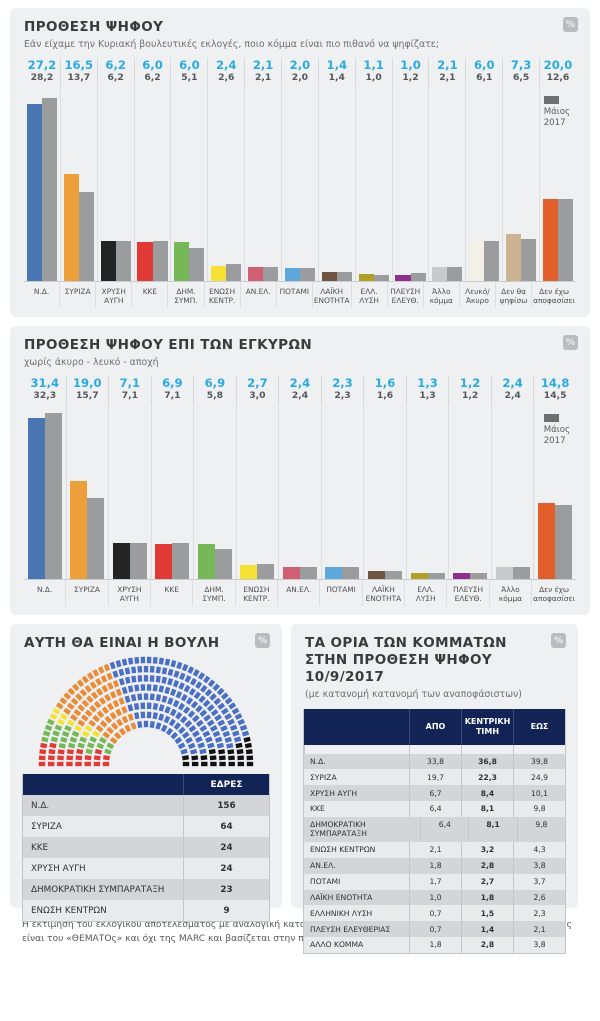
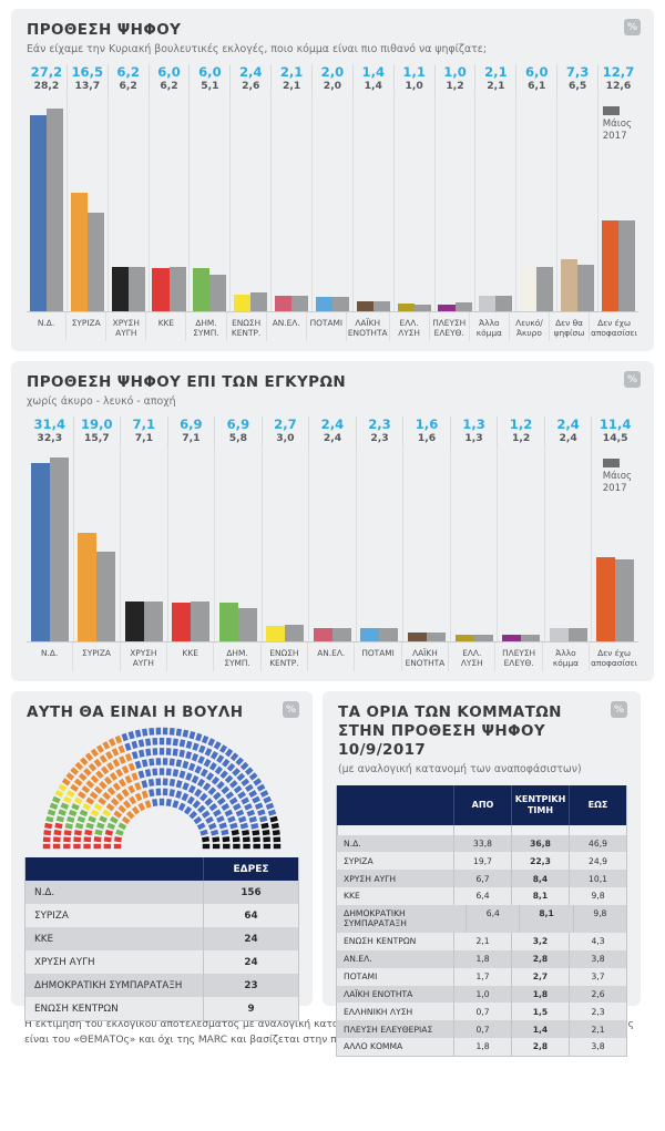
  ΠΡΟΘΕΣΗ ΨΗΦΟΥ
  Εάν είχαμε την Κυριακή βουλευτικές εκλογές, ποιο κόμμα είναι πιο πιθανό να ψηφίζατε;
  %
  27,2
  28,2
  16,5
  13,7
  6,2
  6,2
  6,0
  6,2
  6,0
  5,1
  2,4
  2,6
  2,1
  2,1
  2,0
  2,0
  1,4
  1,4
  1,1
  1,0
  1,0
  1,2
  2,1
  2,1
  6,0
  6,1
  7,3
  6,5
- 20,0
+ 12,7
  12,6
  Μάιος
  2017
  Ν.Δ.
  ΣΥΡΙΖΑ
  ΧΡΥΣΗ
  ΑΥΓΗ
  ΚΚΕ
  ΔΗΜ.
  ΣΥΜΠ.
  ΕΝΩΣΗ
  ΚΕΝΤΡ.
  ΑΝ.ΕΛ.
  ΠΟΤΑΜΙ
  ΛΑΪΚΗ
  ΕΝΟΤΗΤΑ
  ΕΛΛ.
  ΛΥΣΗ
  ΠΛΕΥΣΗ
  ΕΛΕΥΘ.
  Άλλο
  κόμμα
  Λευκό/
  Άκυρο
  Δεν θα
  ψηφίσω
  Δεν έχω
  αποφασίσει
  ΠΡΟΘΕΣΗ ΨΗΦΟΥ ΕΠΙ ΤΩΝ ΕΓΚΥΡΩΝ
  χωρίς άκυρο - λευκό - αποχή
  %
  31,4
  32,3
  19,0
  15,7
  7,1
  7,1
  6,9
  7,1
  6,9
  5,8
  2,7
  3,0
  2,4
  2,4
  2,3
  2,3
  1,6
  1,6
  1,3
  1,3
  1,2
  1,2
  2,4
  2,4
- 14,8
+ 11,4
  14,5
  Μάιος
  2017
  Ν.Δ.
  ΣΥΡΙΖΑ
  ΧΡΥΣΗ
  ΑΥΓΗ
  ΚΚΕ
  ΔΗΜ.
  ΣΥΜΠ.
  ΕΝΩΣΗ
  ΚΕΝΤΡ.
  ΑΝ.ΕΛ.
  ΠΟΤΑΜΙ
  ΛΑΪΚΗ
  ΕΝΟΤΗΤΑ
  ΕΛΛ.
  ΛΥΣΗ
  ΠΛΕΥΣΗ
  ΕΛΕΥΘ.
  Άλλο
  κόμμα
  Δεν έχω
  αποφασίσει
  ΑΥΤΗ ΘΑ ΕΙΝΑΙ Η ΒΟΥΛΗ
  %
  ΕΔΡΕΣ
  Ν.Δ.
  156
  ΣΥΡΙΖΑ
  64
  ΚΚΕ
  24
  ΧΡΥΣΗ ΑΥΓΗ
  24
  ΔΗΜΟΚΡΑΤΙΚΗ ΣΥΜΠΑΡΑΤΑΞΗ
  23
  ΕΝΩΣΗ ΚΕΝΤΡΩΝ
  9
  ΤΑ ΟΡΙΑ ΤΩΝ ΚΟΜΜΑΤΩΝ
  ΣΤΗΝ ΠΡΟΘΕΣΗ ΨΗΦΟΥ 10/9/2017
- (με κατανομή κατανομή των αναποφάσιστων)
+ (με αναλογική κατανομή των αναποφάσιστων)
  %
  ΑΠΟ
  ΚΕΝΤΡΙΚΗ
  ΤΙΜΗ
  ΕΩΣ
  Ν.Δ.
  33,8
  36,8
- 39,8
+ 46,9
  ΣΥΡΙΖΑ
  19,7
  22,3
  24,9
  ΧΡΥΣΗ ΑΥΓΗ
  6,7
  8,4
  10,1
  ΚΚΕ
  6,4
  8,1
  9,8
  ΔΗΜΟΚΡΑΤΙΚΗ ΣΥΜΠΑΡΑΤΑΞΗ
  6,4
  8,1
  9,8
  ΕΝΩΣΗ ΚΕΝΤΡΩΝ
  2,1
  3,2
  4,3
  ΑΝ.ΕΛ.
  1,8
  2,8
  3,8
  ΠΟΤΑΜΙ
  1,7
  2,7
  3,7
  ΛΑΪΚΗ ΕΝΟΤΗΤΑ
  1,0
  1,8
  2,6
  ΕΛΛΗΝΙΚΗ ΛΥΣΗ
  0,7
  1,5
  2,3
  ΠΛΕΥΣΗ ΕΛΕΥΘΕΡΙΑΣ
  0,7
  1,4
  2,1
  ΑΛΛΟ ΚΟΜΜΑ
  1,8
  2,8
  3,8
